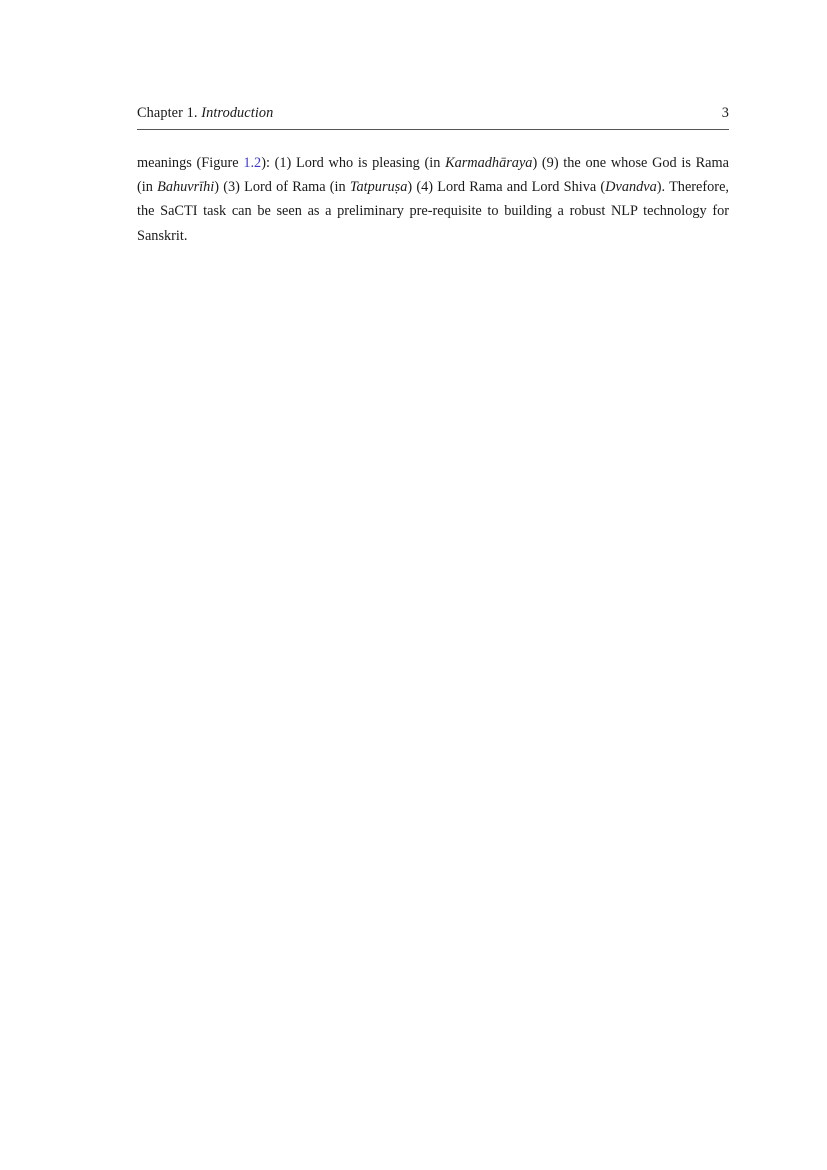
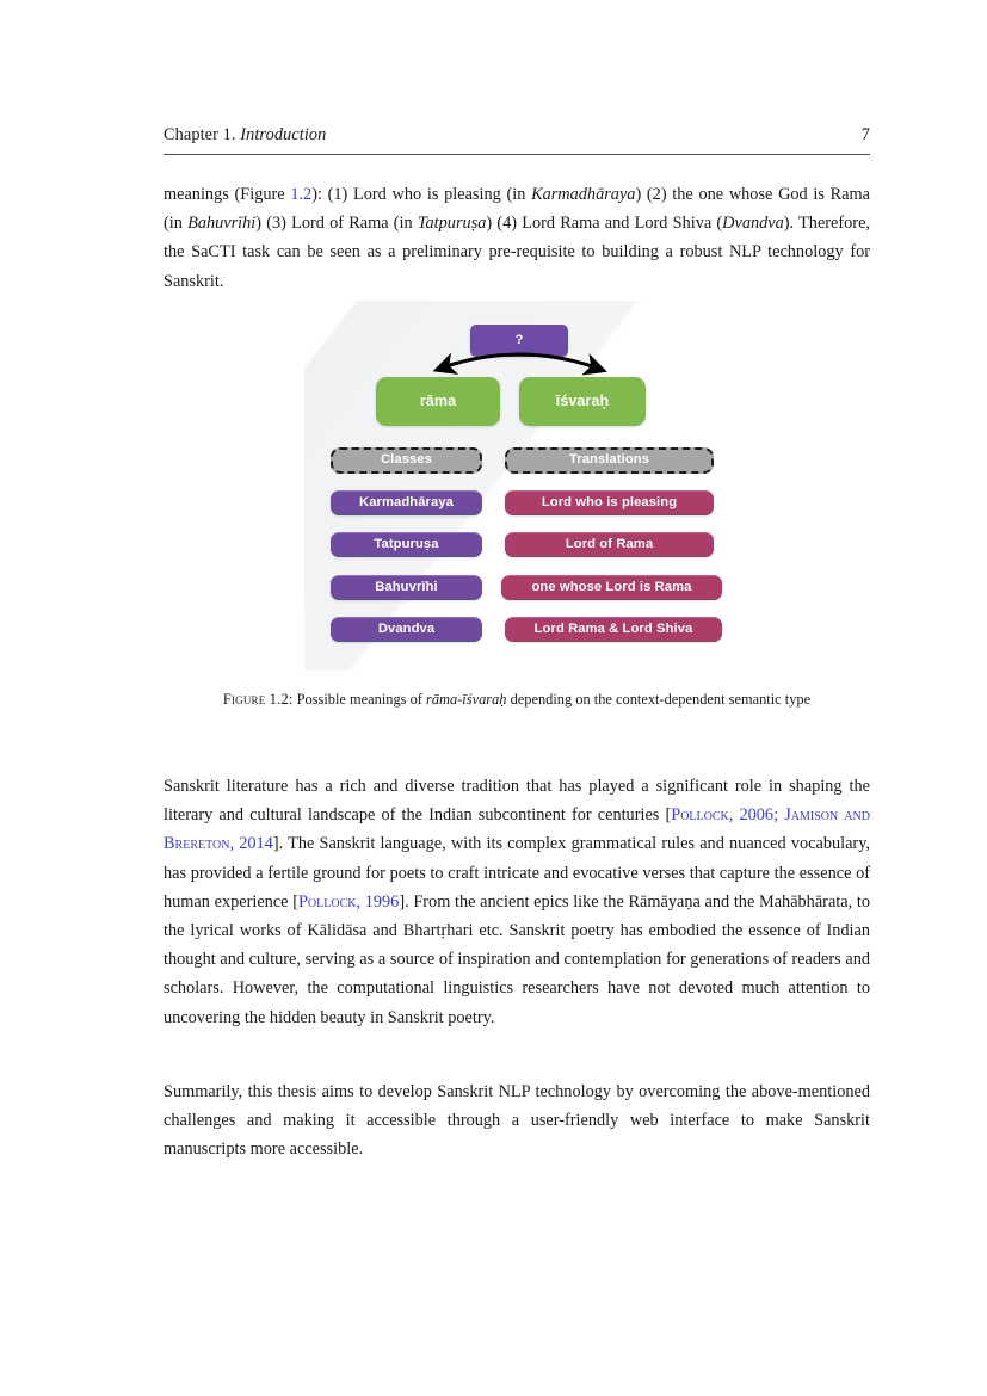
  Chapter 1. Introduction
- 3
+ 7
- meanings (Figure 1.2): (1) Lord who is pleasing (in Karmadhāraya) (9) the one whose God is Rama (in Bahuvrīhi) (3) Lord of Rama (in Tatpuruṣa) (4) Lord Rama and Lord Shiva (Dvandva). Therefore, the SaCTI task can be seen as a preliminary pre-requisite to building a robust NLP technology for Sanskrit.
+ meanings (Figure 1.2): (1) Lord who is pleasing (in Karmadhāraya) (2) the one whose God is Rama (in Bahuvrīhi) (3) Lord of Rama (in Tatpuruṣa) (4) Lord Rama and Lord Shiva (Dvandva). Therefore, the SaCTI task can be seen as a preliminary pre-requisite to building a robust NLP technology for Sanskrit.
+ ?
+ rāma
+ īśvaraḥ
+ Classes
+ Translations
+ Karmadhāraya
+ Tatpuruṣa
+ Bahuvrīhi
+ Dvandva
+ Lord who is pleasing
+ Lord of Rama
+ one whose Lord is Rama
+ Lord Rama & Lord Shiva
+ Figure 1.2: Possible meanings of rāma-īśvaraḥ depending on the context-dependent semantic type
+ Sanskrit literature has a rich and diverse tradition that has played a significant role in shaping the literary and cultural landscape of the Indian subcontinent for centuries [Pollock, 2006; Jamison and Brereton, 2014]. The Sanskrit language, with its complex grammatical rules and nuanced vocabulary, has provided a fertile ground for poets to craft intricate and evocative verses that capture the essence of human experience [Pollock, 1996]. From the ancient epics like the Rāmāyaṇa and the Mahābhārata, to the lyrical works of Kālidāsa and Bhartṛhari etc. Sanskrit poetry has embodied the essence of Indian thought and culture, serving as a source of inspiration and contemplation for generations of readers and scholars. However, the computational linguistics researchers have not devoted much attention to uncovering the hidden beauty in Sanskrit poetry.
+ Summarily, this thesis aims to develop Sanskrit NLP technology by overcoming the above-mentioned challenges and making it accessible through a user-friendly web interface to make Sanskrit manuscripts more accessible.
